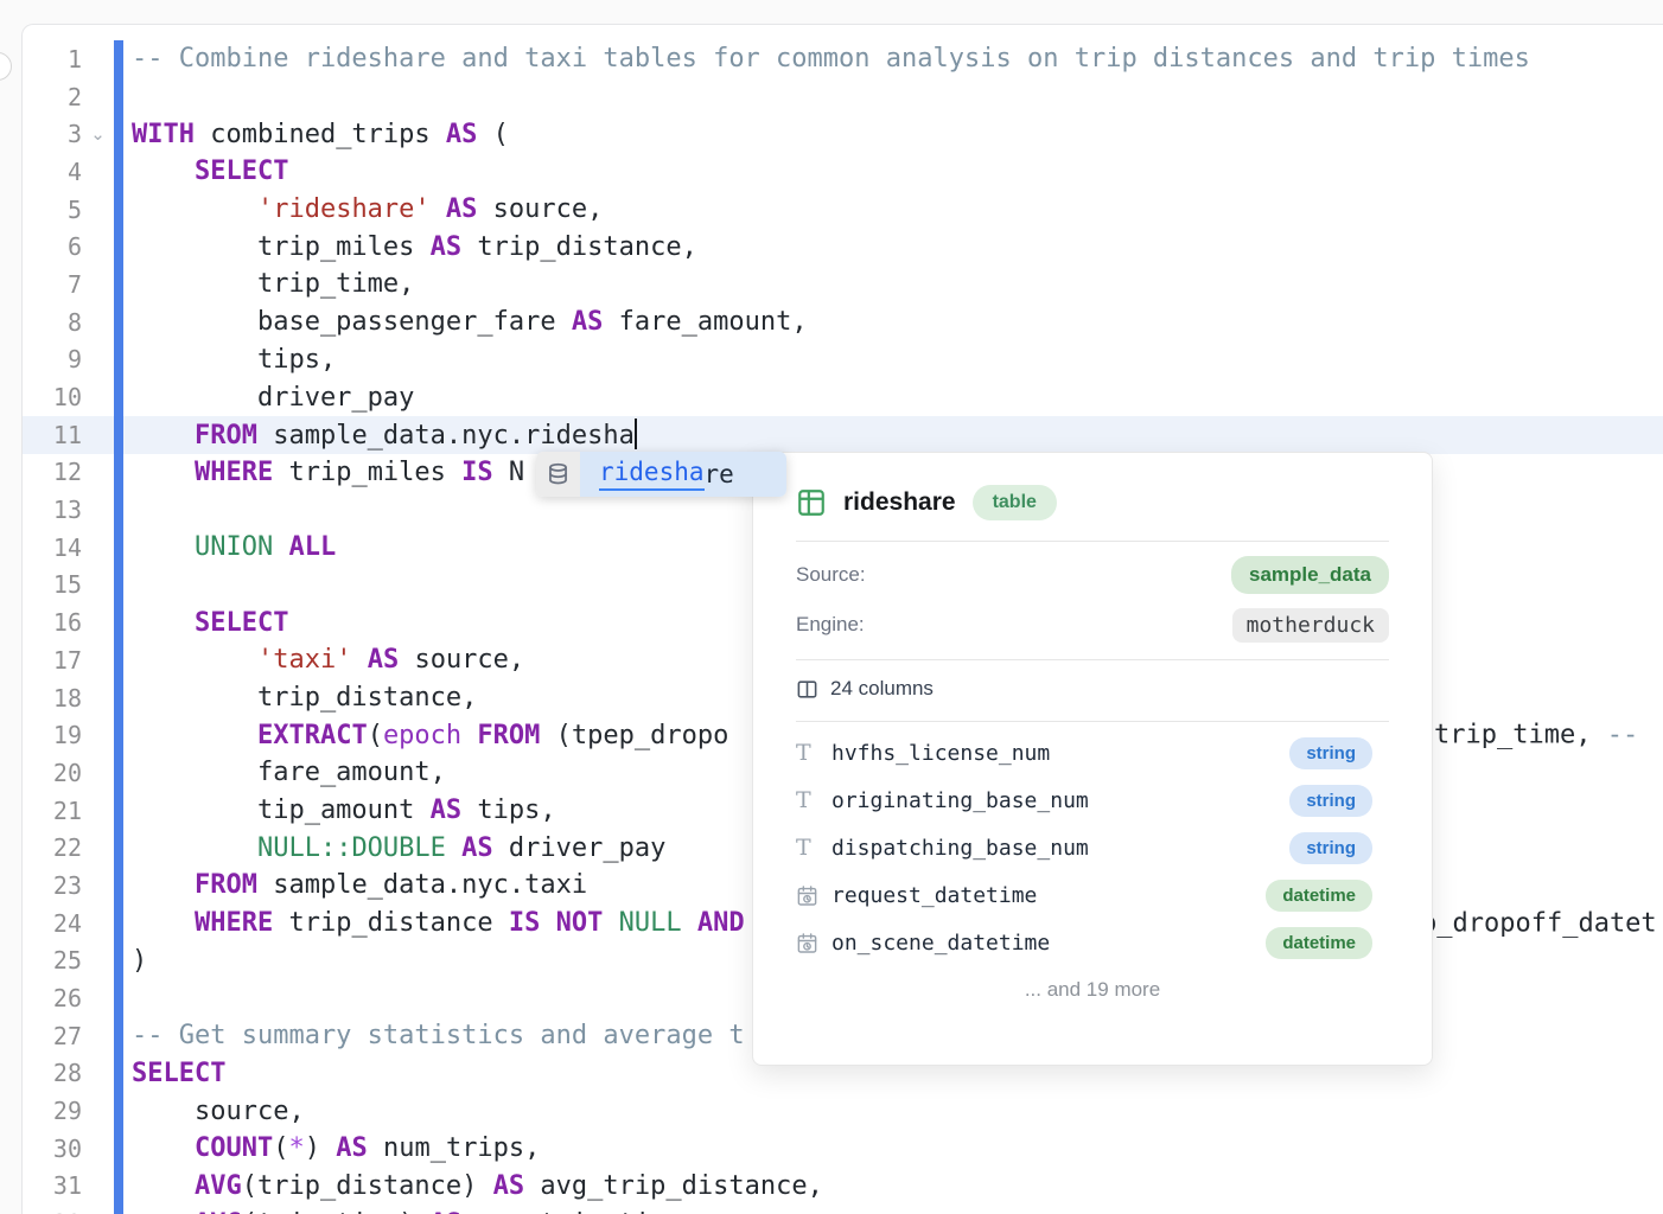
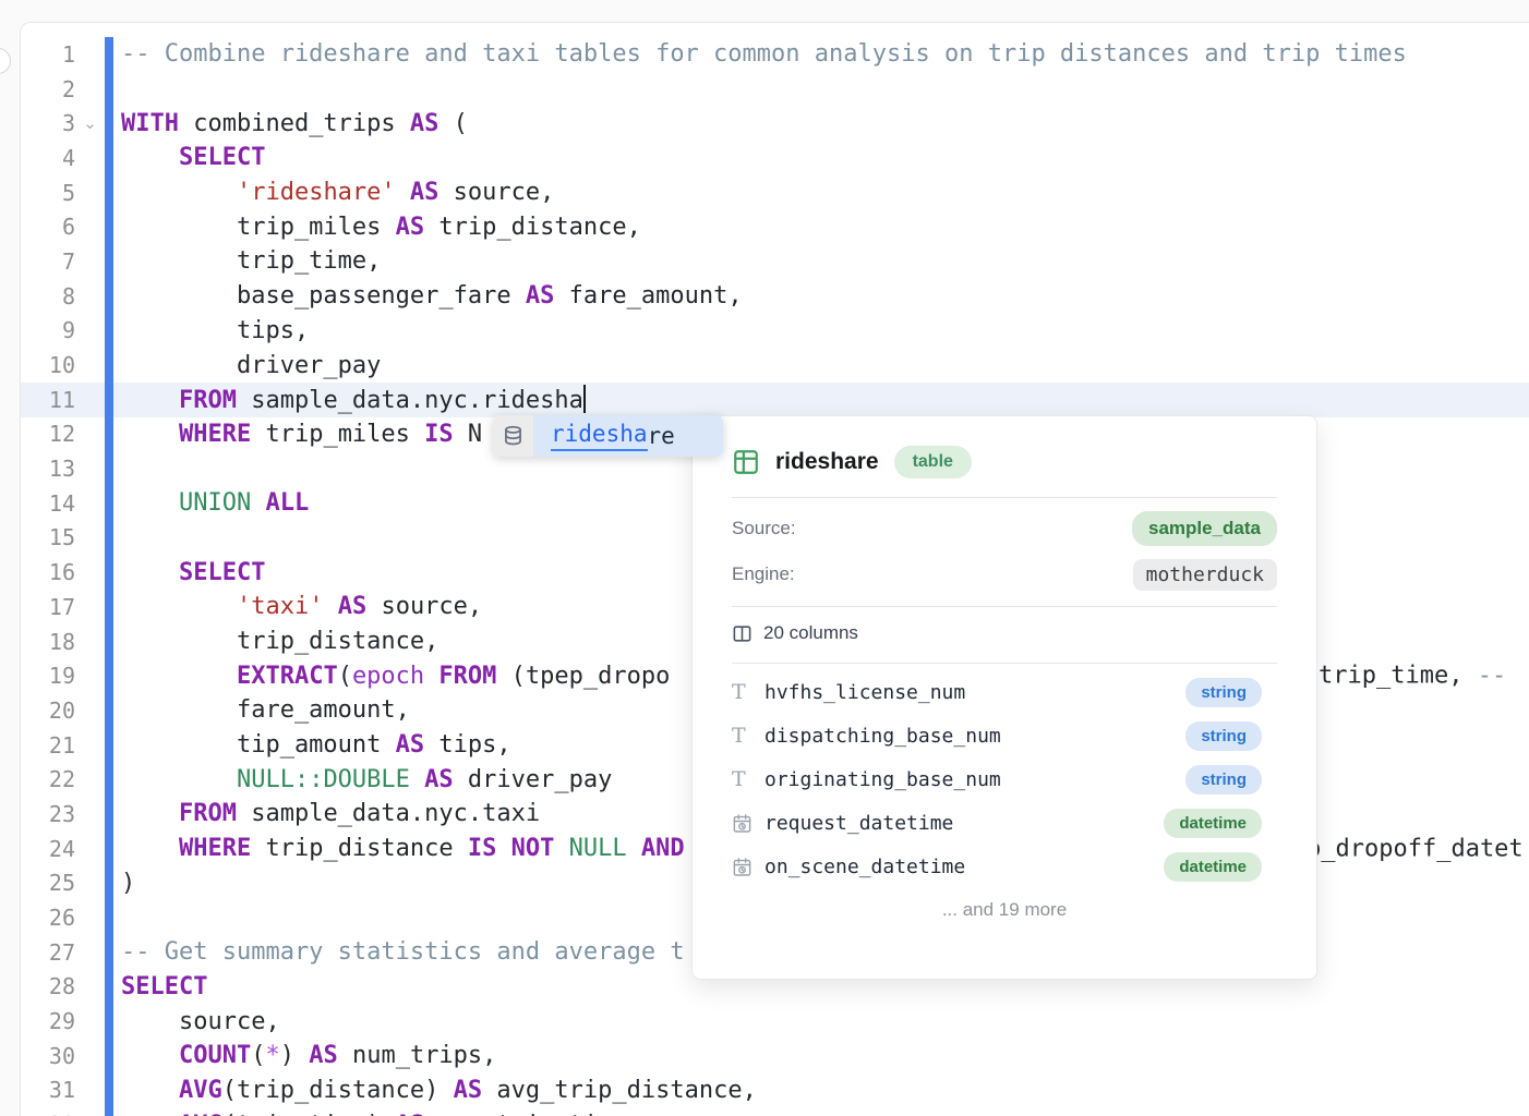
  1
  -- Combine rideshare and taxi tables for common analysis on trip distances and trip times
  2
  3
  ⌄
  WITH combined_trips AS (
  4
  SELECT
  5
  'rideshare' AS source,
  6
  trip_miles AS trip_distance,
  7
  trip_time,
  8
  base_passenger_fare AS fare_amount,
  9
  tips,
  10
  driver_pay
  11
  FROM sample_data.nyc.ridesha
  12
  WHERE trip_miles IS N
  13
  14
  UNION ALL
  15
  16
  SELECT
  17
  'taxi' AS source,
  18
  trip_distance,
  19
  EXTRACT(epoch FROM (tpep_dropo
  trip_time, --
  20
  fare_amount,
  21
  tip_amount AS tips,
  22
  NULL::DOUBLE AS driver_pay
  23
  FROM sample_data.nyc.taxi
  24
  WHERE trip_distance IS NOT NULL AND
  _dropoff_datet
  25
  )
  26
  27
  -- Get summary statistics and average t
  28
  SELECT
  29
  source,
  30
  COUNT(*) AS num_trips,
  31
  AVG(trip_distance) AS avg_trip_distance,
  ridesha
  re
  rideshare
  table
  Source:
  sample_data
  Engine:
  motherduck
- 24 columns
+ 20 columns
  T
  hvfhs_license_num
  string
  T
- originating_base_num
+ dispatching_base_num
  string
  T
- dispatching_base_num
+ originating_base_num
  string
  request_datetime
  datetime
  on_scene_datetime
  datetime
  ... and 19 more
